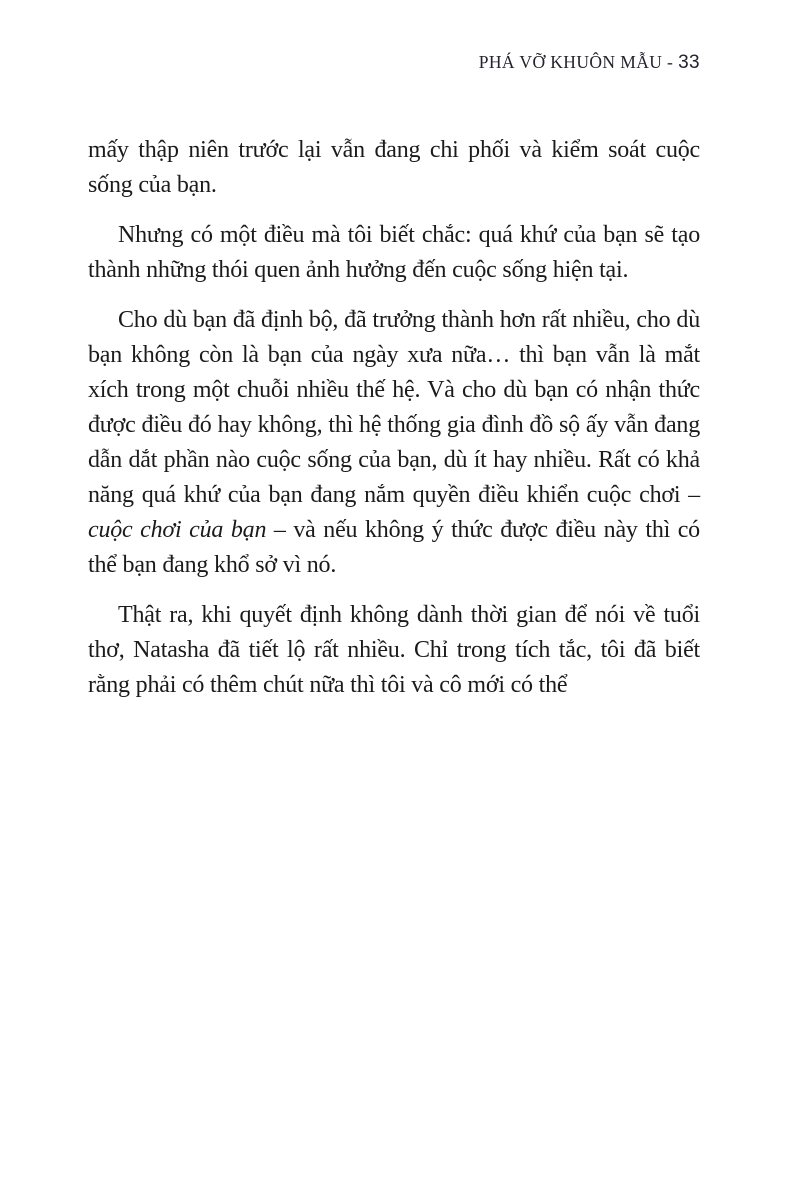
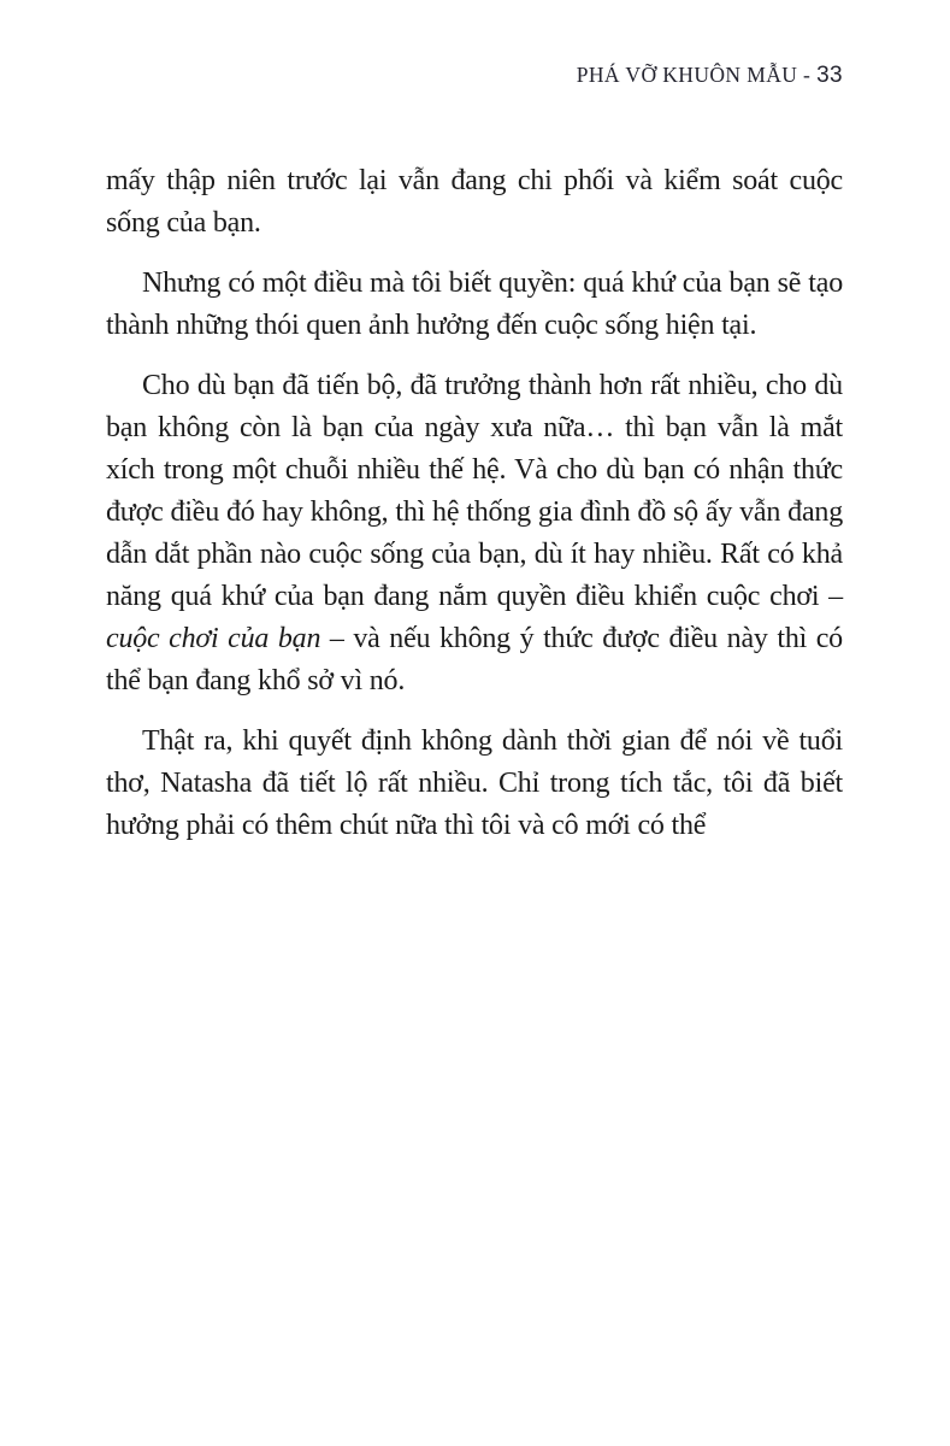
  PHÁ VỠ KHUÔN MẪU - 33
  mấy thập niên trước lại vẫn đang chi phối và kiểm soát cuộc sống của bạn.
- Nhưng có một điều mà tôi biết chắc: quá khứ của bạn sẽ tạo thành những thói quen ảnh hưởng đến cuộc sống hiện tại.
+ Nhưng có một điều mà tôi biết quyền: quá khứ của bạn sẽ tạo thành những thói quen ảnh hưởng đến cuộc sống hiện tại.
- Cho dù bạn đã định bộ, đã trưởng thành hơn rất nhiều, cho dù bạn không còn là bạn của ngày xưa nữa… thì bạn vẫn là mắt xích trong một chuỗi nhiều thế hệ. Và cho dù bạn có nhận thức được điều đó hay không, thì hệ thống gia đình đồ sộ ấy vẫn đang dẫn dắt phần nào cuộc sống của bạn, dù ít hay nhiều. Rất có khả năng quá khứ của bạn đang nắm quyền điều khiển cuộc chơi – cuộc chơi của bạn – và nếu không ý thức được điều này thì có thể bạn đang khổ sở vì nó.
+ Cho dù bạn đã tiến bộ, đã trưởng thành hơn rất nhiều, cho dù bạn không còn là bạn của ngày xưa nữa… thì bạn vẫn là mắt xích trong một chuỗi nhiều thế hệ. Và cho dù bạn có nhận thức được điều đó hay không, thì hệ thống gia đình đồ sộ ấy vẫn đang dẫn dắt phần nào cuộc sống của bạn, dù ít hay nhiều. Rất có khả năng quá khứ của bạn đang nắm quyền điều khiển cuộc chơi – cuộc chơi của bạn – và nếu không ý thức được điều này thì có thể bạn đang khổ sở vì nó.
- Thật ra, khi quyết định không dành thời gian để nói về tuổi thơ, Natasha đã tiết lộ rất nhiều. Chỉ trong tích tắc, tôi đã biết rằng phải có thêm chút nữa thì tôi và cô mới có thể
+ Thật ra, khi quyết định không dành thời gian để nói về tuổi thơ, Natasha đã tiết lộ rất nhiều. Chỉ trong tích tắc, tôi đã biết hưởng phải có thêm chút nữa thì tôi và cô mới có thể
